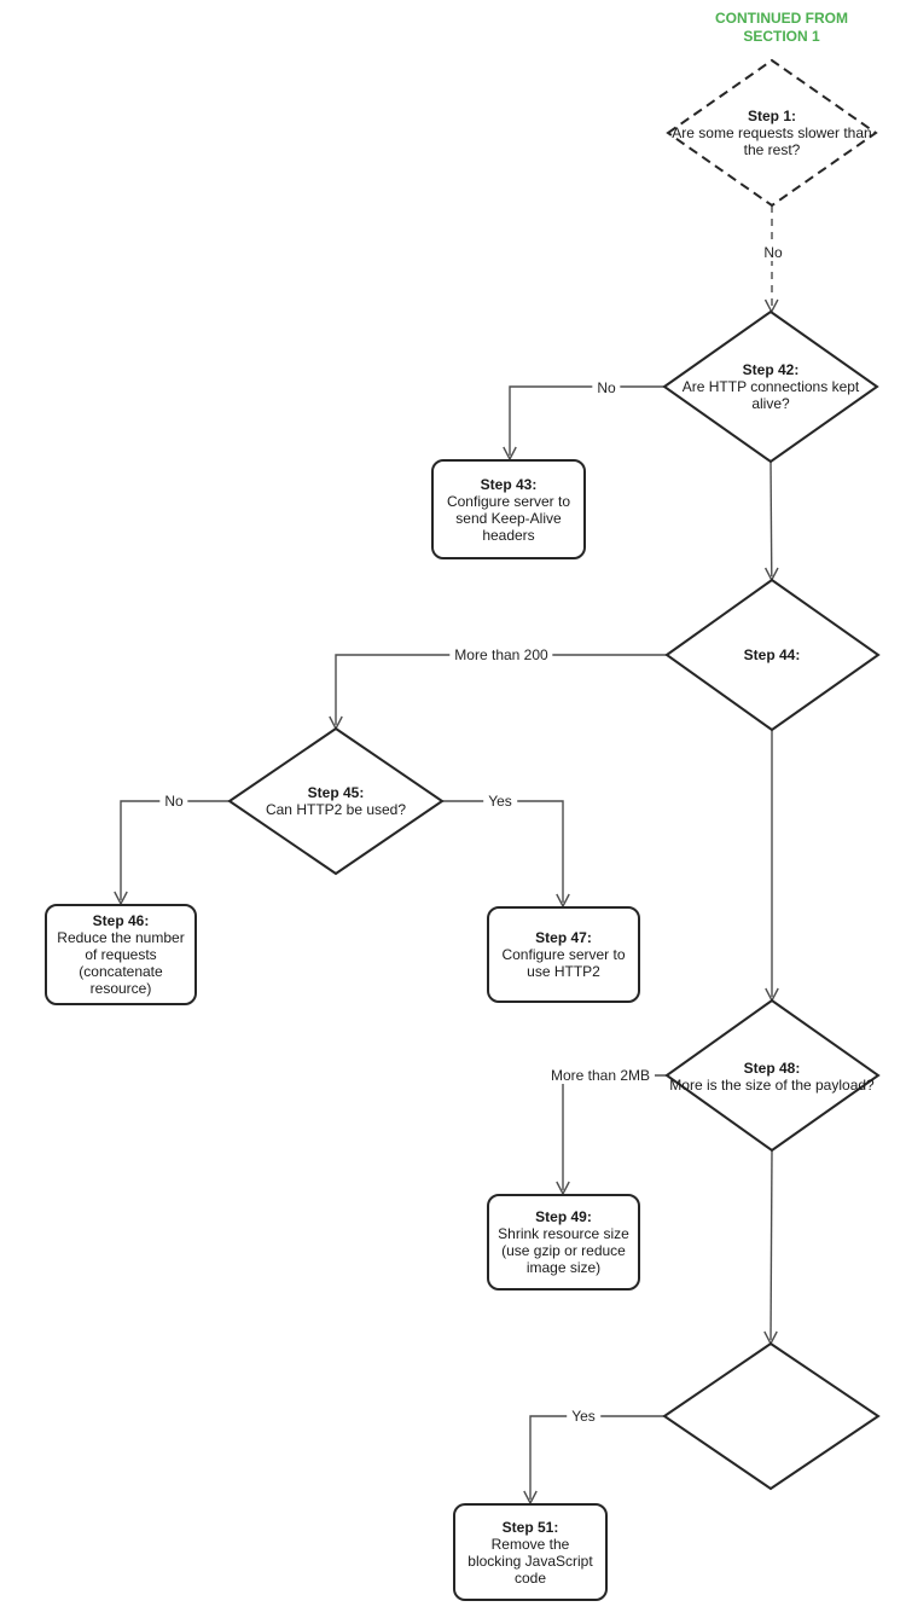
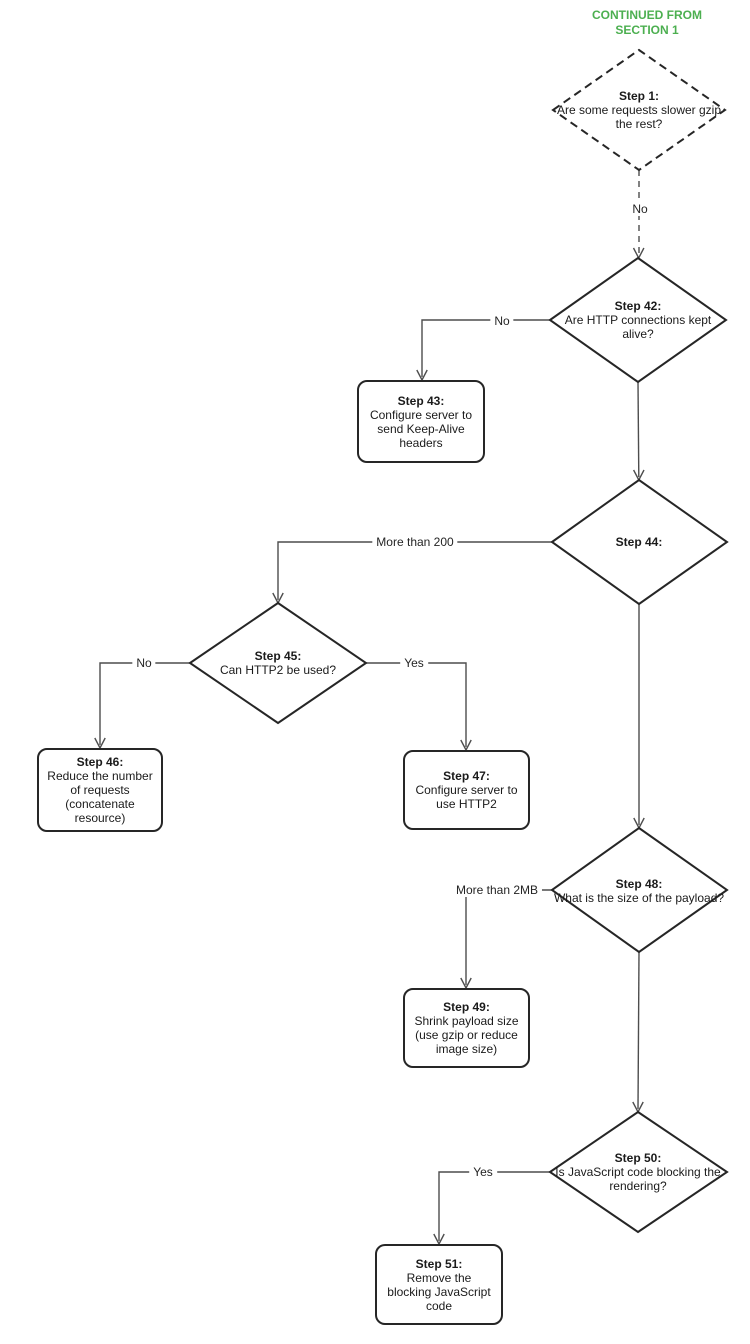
  CONTINUED FROM
  SECTION 1
  Step 1:
- Are some requests slower than the rest?
+ Are some requests slower gzip the rest?
  Step 42:
  Are HTTP connections kept alive?
  Step 44:
  Step 45:
  Can HTTP2 be used?
  Step 48:
- More is the size of the payload?
+ What is the size of the payload?
+ Step 50:
+ Is JavaScript code blocking the rendering?
  Step 43:
  Configure server to send Keep-Alive headers
  Step 46:
  Reduce the number of requests (concatenate resource)
  Step 47:
  Configure server to use HTTP2
  Step 49:
- Shrink resource size (use gzip or reduce image size)
+ Shrink payload size (use gzip or reduce image size)
  Step 51:
  Remove the blocking JavaScript code
  No
  No
  More than 200
  No
  Yes
  More than 2MB
  Yes
